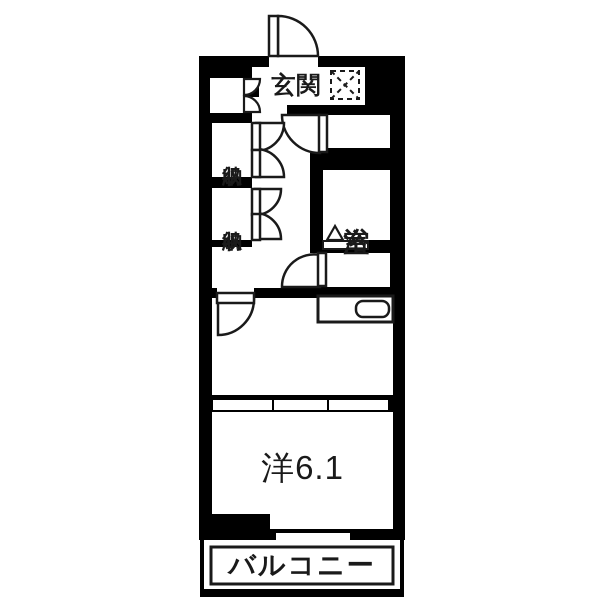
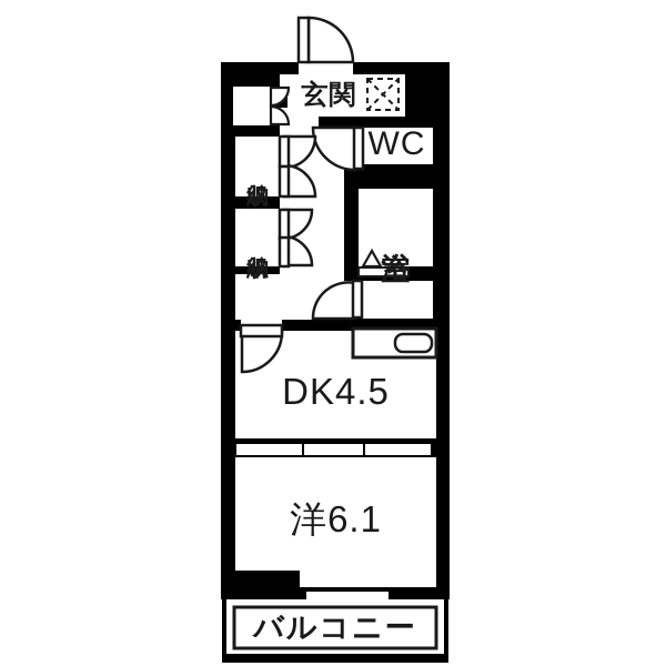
  玄関
+ WC
+ DK4.5
  洋6.1
  バルコニー
